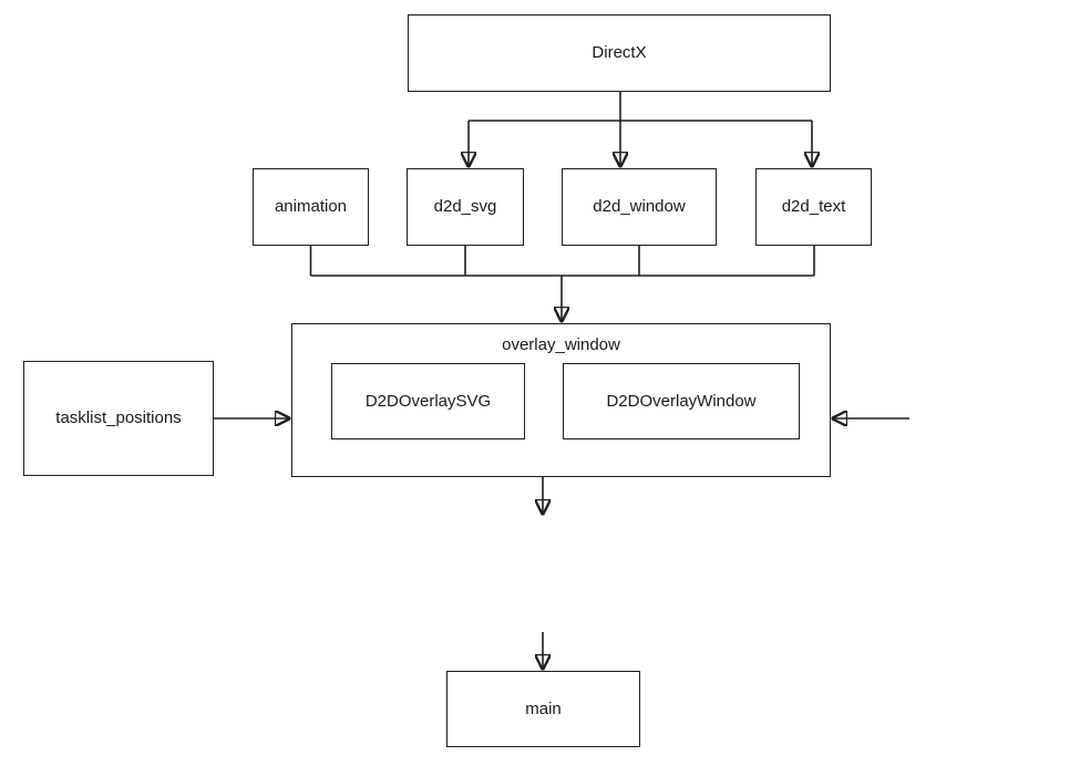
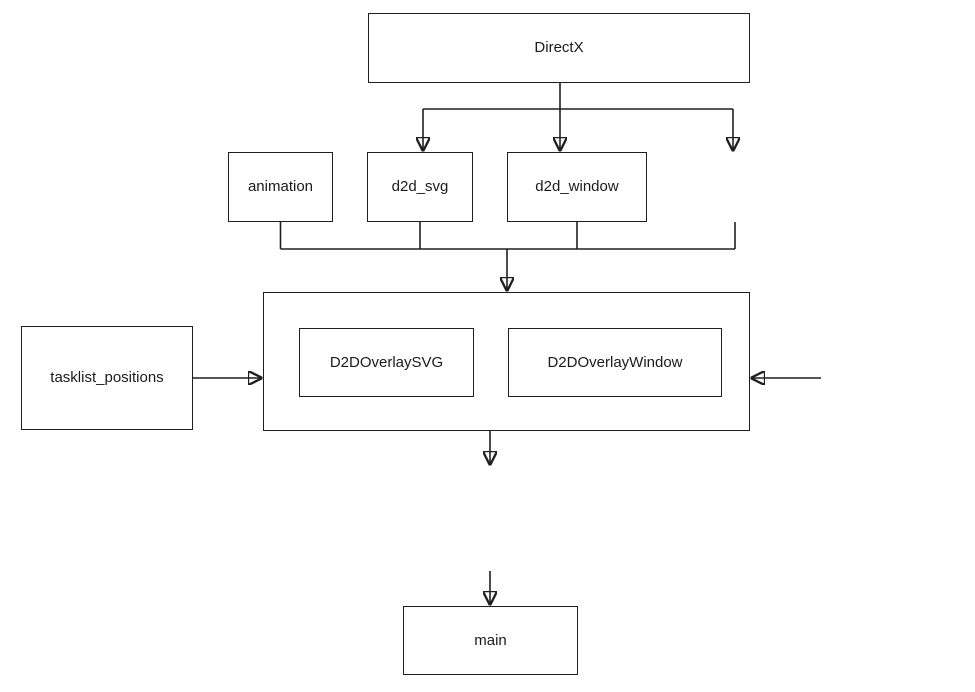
  DirectX
  animation
  d2d_svg
  d2d_window
- d2d_text
- overlay_window
  D2DOverlaySVG
  D2DOverlayWindow
  tasklist_positions
  main
